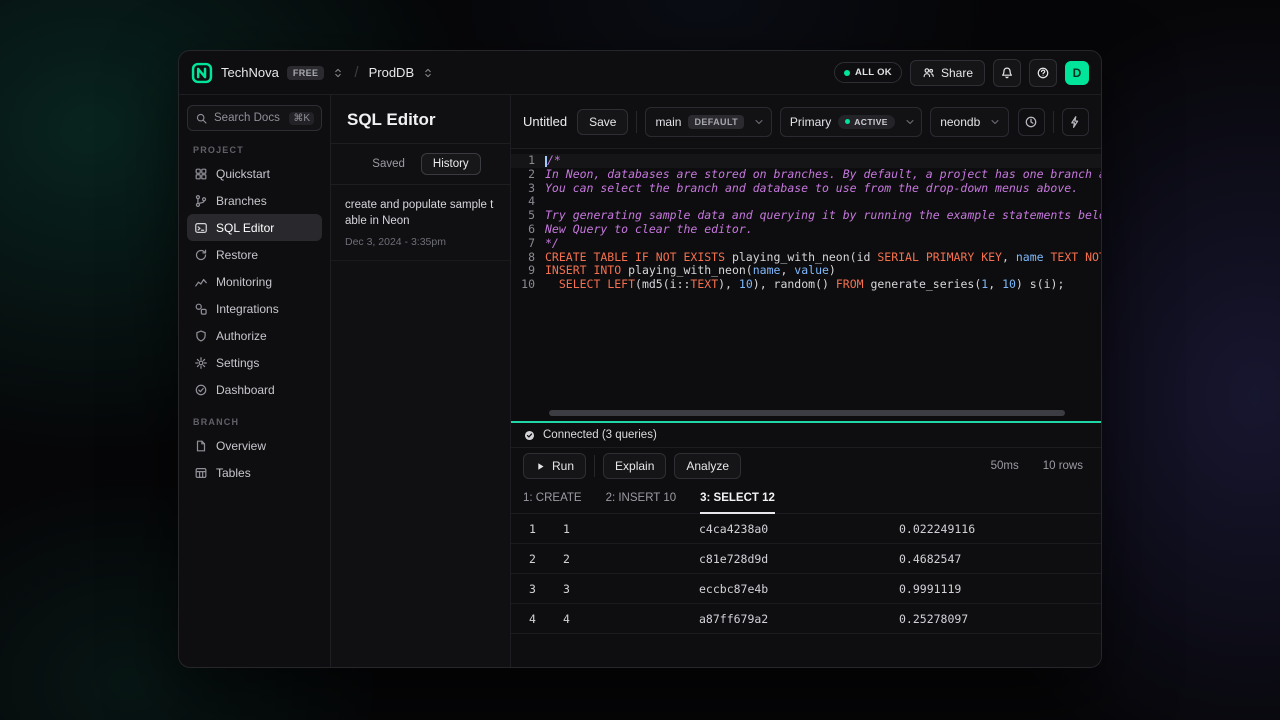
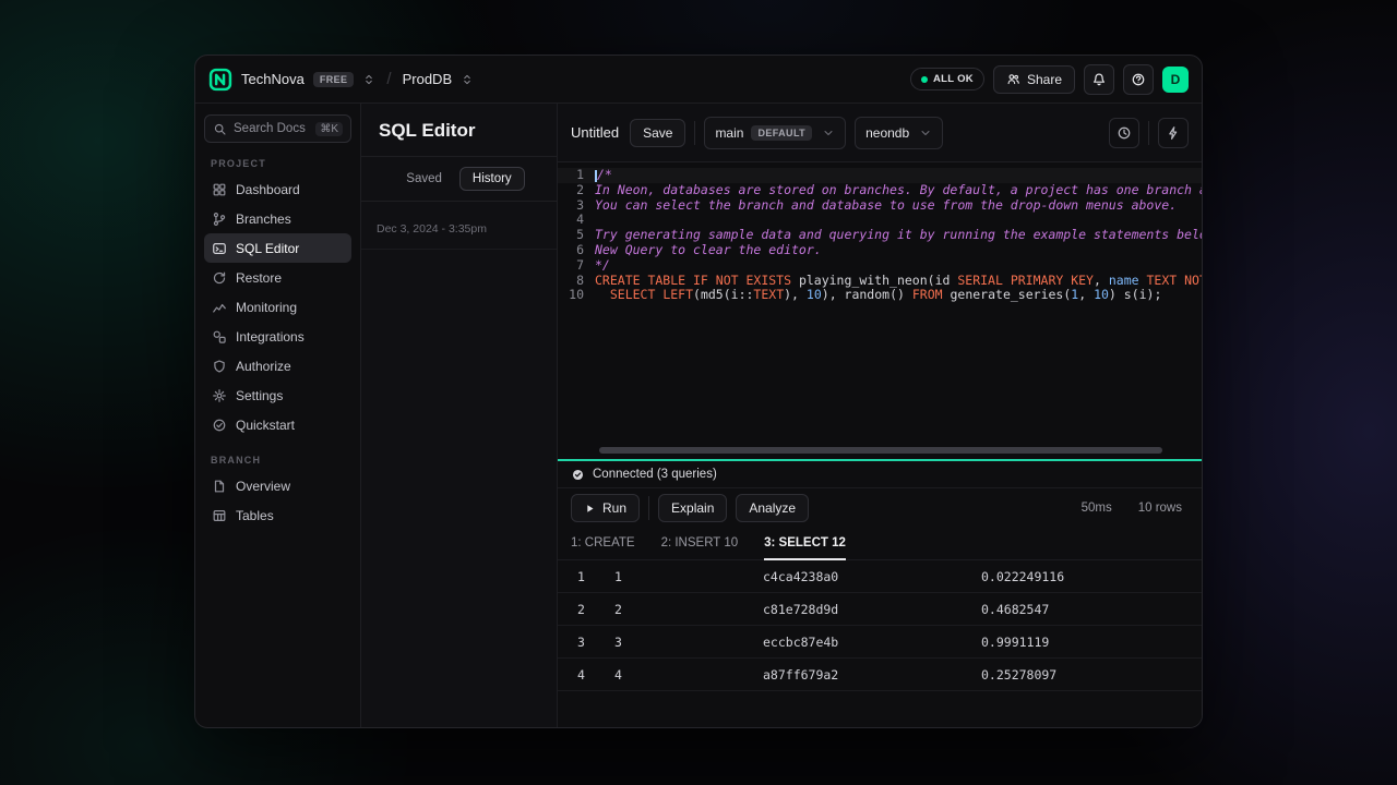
  TechNova
  FREE
  /
  ProdDB
  ALL OK
  Share
  D
  Search Docs
  ⌘K
  PROJECT
- Quickstart
+ Dashboard
  Branches
  SQL Editor
  Restore
  Monitoring
  Integrations
  Authorize
  Settings
- Dashboard
+ Quickstart
  BRANCH
  Overview
  Tables
  SQL Editor
  Saved
  History
- create and populate sample table in Neon
  Dec 3, 2024 - 3:35pm
  Untitled
  Save
  main
  DEFAULT
- Primary
- ACTIVE
  neondb
  1
  /*
  2
  In Neon, databases are stored on branches. By default, a project has one branch
  3
  You can select the branch and database to use from the drop-down menus above.
  4
  5
  Try generating sample data and querying it by running the example statements bel
  6
  New Query to clear the editor.
  7
  */
  8
  CREATE TABLE IF NOT EXISTS playing_with_neon(id SERIAL PRIMARY KEY, name TEXT NO
- 9
- INSERT INTO playing_with_neon(name, value)
  10
  SELECT LEFT(md5(i::TEXT), 10), random() FROM generate_series(1, 10) s(i);
  Connected (3 queries)
  Run
  Explain
  Analyze
  50ms
  10 rows
  1: CREATE
  2: INSERT 10
  3: SELECT 12
  1
  1
  c4ca4238a0
  0.022249116
  2
  2
  c81e728d9d
  0.4682547
  3
  3
  eccbc87e4b
  0.9991119
  4
  4
  a87ff679a2
  0.25278097
